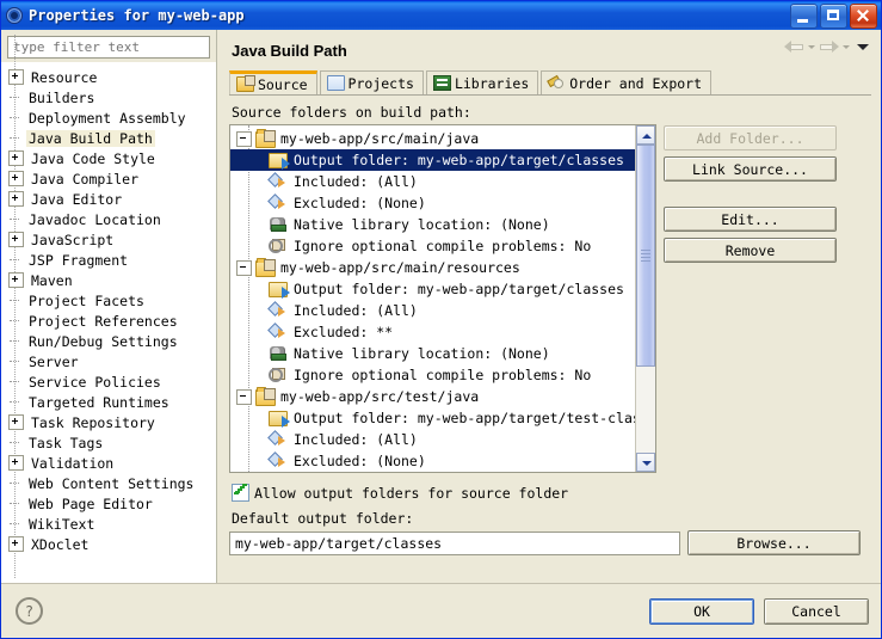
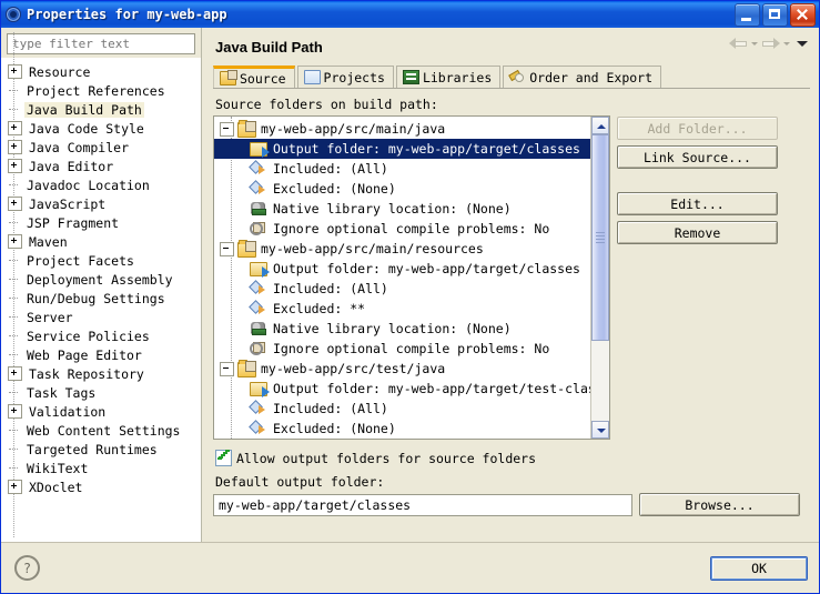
  Properties for my-web-app
  type filter text
  Resource
- Builders
- Deployment Assembly
+ Project References
  Java Build Path
  Java Code Style
  Java Compiler
  Java Editor
  Javadoc Location
  JavaScript
  JSP Fragment
  Maven
  Project Facets
- Project References
+ Deployment Assembly
  Run/Debug Settings
  Server
  Service Policies
- Targeted Runtimes
+ Web Page Editor
  Task Repository
  Task Tags
  Validation
  Web Content Settings
- Web Page Editor
+ Targeted Runtimes
  WikiText
  XDoclet
  Java Build Path
  Source
  Projects
  Libraries
  Order and Export
  Source folders on build path:
  my-web-app/src/main/java
  Output folder: my-web-app/target/classes
  Included: (All)
  Excluded: (None)
  Native library location: (None)
  Ignore optional compile problems: No
  my-web-app/src/main/resources
  Output folder: my-web-app/target/classes
  Included: (All)
  Excluded: **
  Native library location: (None)
  Ignore optional compile problems: No
  my-web-app/src/test/java
  Output folder: my-web-app/target/test-cla
  Included: (All)
  Excluded: (None)
  Add Folder...
  Link Source...
  Edit...
  Remove
- Allow output folders for source folder
+ Allow output folders for source folders
  Default output folder:
  my-web-app/target/classes
  Browse...
  ?
  OK
- Cancel
